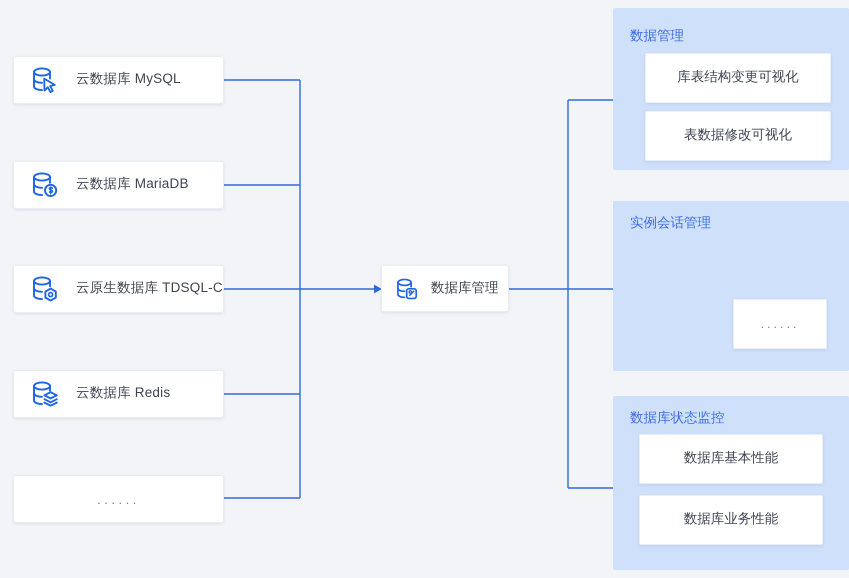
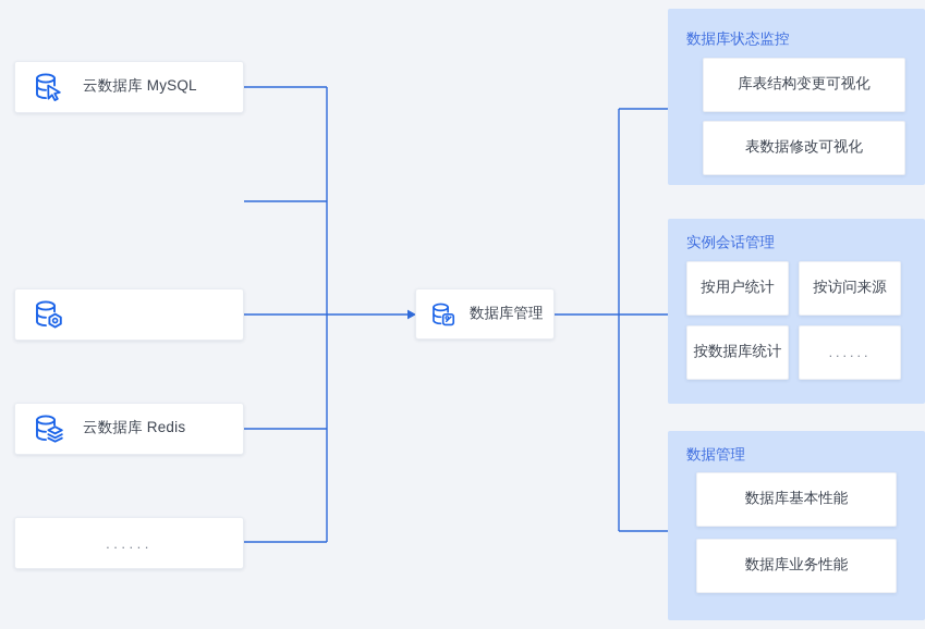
  云数据库 MySQL
- 云数据库 MariaDB
- 云原生数据库 TDSQL-C
  云数据库 Redis
  ......
  数据库管理
- 数据管理
+ 数据库状态监控
  库表结构变更可视化
  表数据修改可视化
  实例会话管理
+ 按用户统计
+ 按访问来源
+ 按数据库统计
  ......
- 数据库状态监控
+ 数据管理
  数据库基本性能
  数据库业务性能
